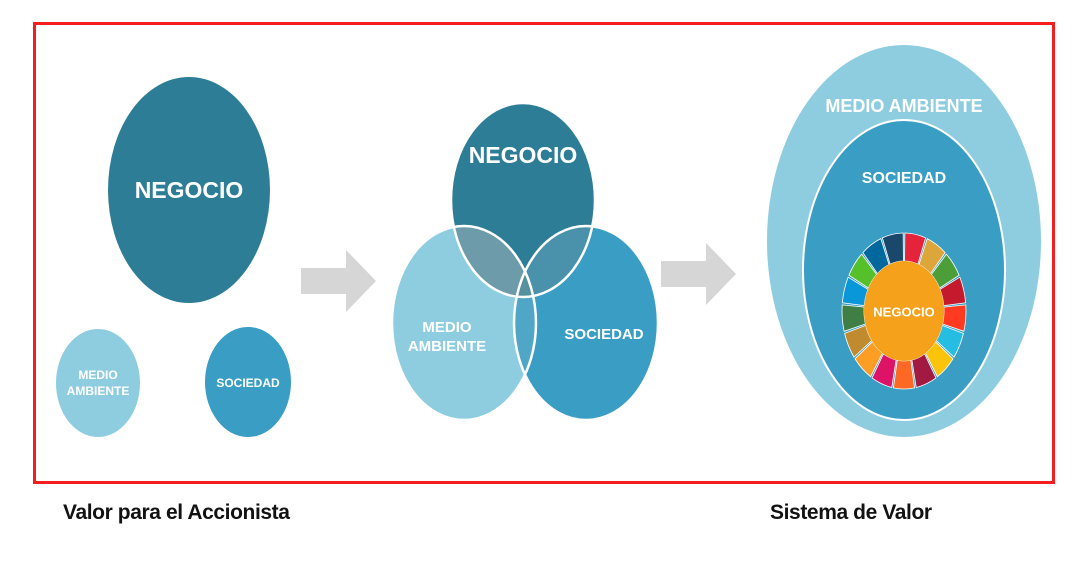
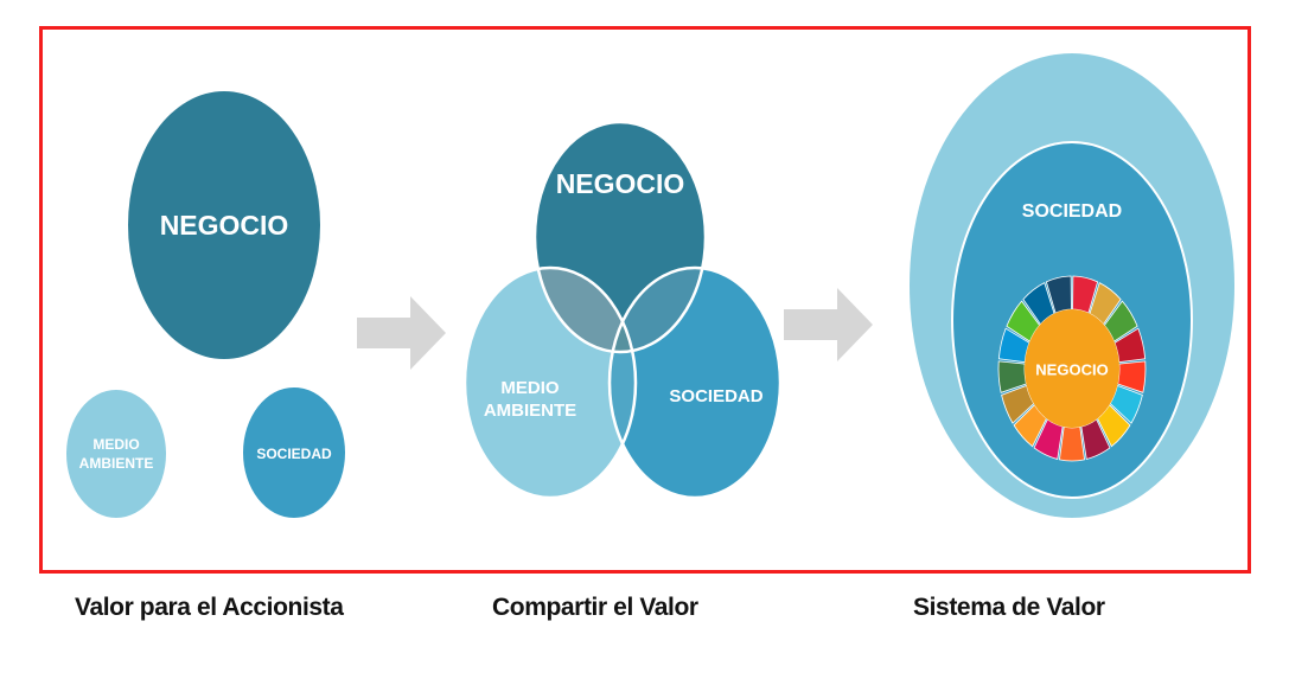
  NEGOCIO
  MEDIO
  AMBIENTE
  SOCIEDAD
  NEGOCIO
  MEDIO
  AMBIENTE
  SOCIEDAD
- MEDIO AMBIENTE
  SOCIEDAD
  NEGOCIO
  Valor para el Accionista
+ Compartir el Valor
  Sistema de Valor
